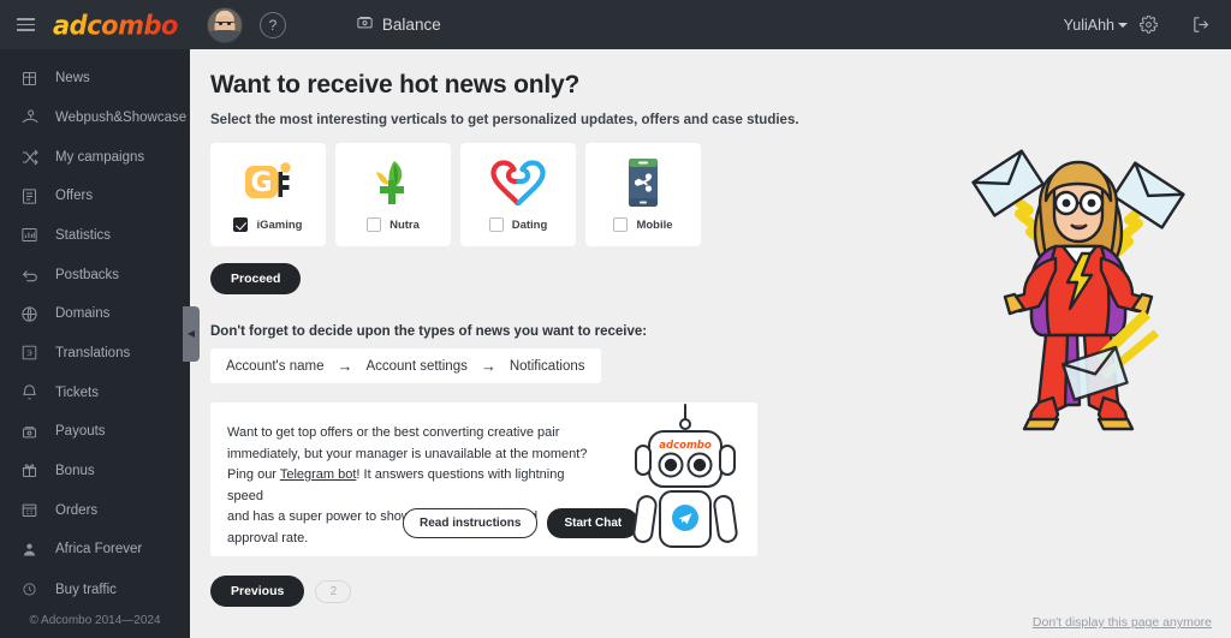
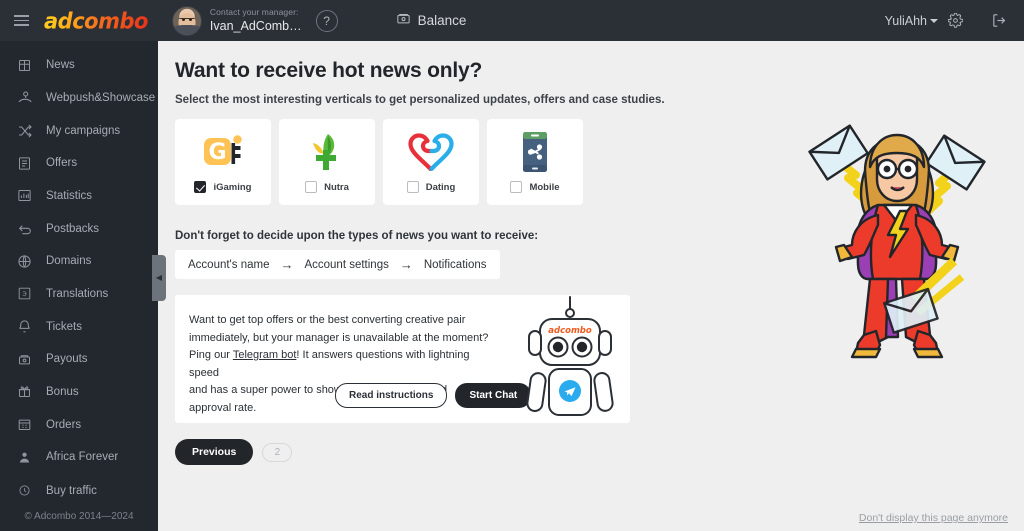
  adcombo
+ Contact your manager:
+ Ivan_AdComb…
  ?
  Balance
  YuliAhh
  News
  Webpush&Showcase
  My campaigns
  Offers
  Statistics
  Postbacks
  Domains
  Translations
  Tickets
  Payouts
  Bonus
  Orders
  Africa Forever
  Buy traffic
  © Adcombo 2014—2024
  ◀
  Want to receive hot news only?
  Select the most interesting verticals to get personalized updates, offers and case studies.
  G
  iGaming
  Nutra
  Dating
  Mobile
- Proceed
  Don't forget to decide upon the types of news you want to receive:
  Account's name
  →
  Account settings
  →
  Notifications
  Want to get top offers or the best converting creative pair
  immediately, but your manager is unavailable at the moment?
  Ping our Telegram bot! It answers questions with lightning speed
  Read instructions
  Start Chat
  adcombo
  Previous
  2
  Don't display this page anymore
